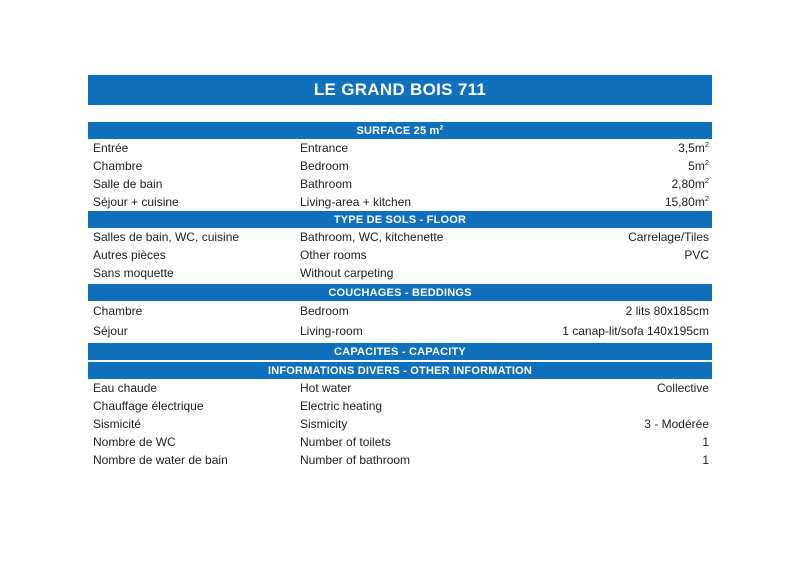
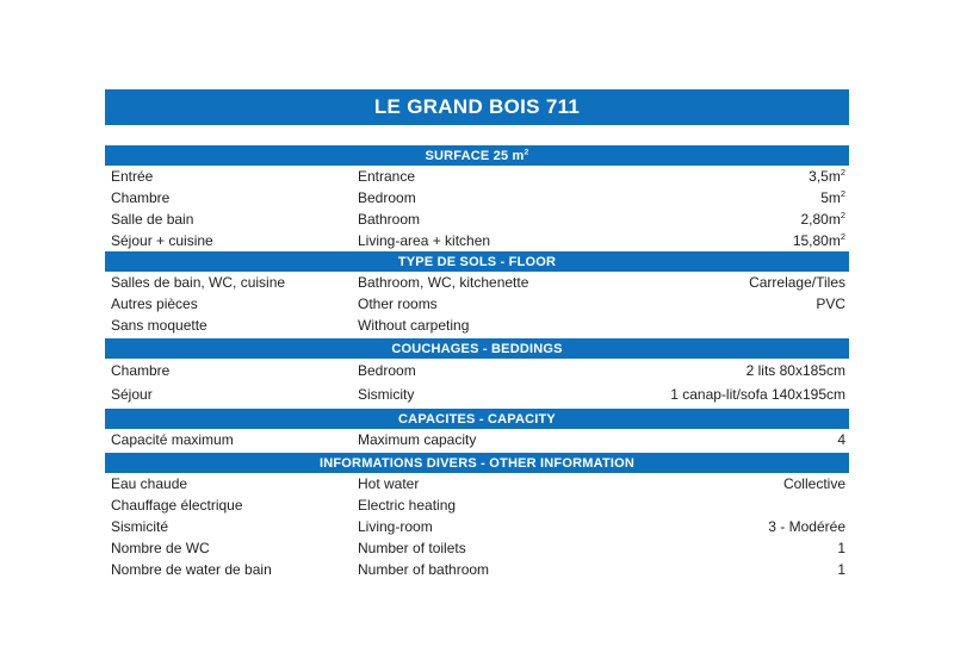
  LE GRAND BOIS 711
  SURFACE 25 m
  Entrée
  Entrance
  3,5m2
  Chambre
  Bedroom
  5m2
  Salle de bain
  Bathroom
  2,80m2
  Séjour + cuisine
  Living-area + kitchen
  15,80m2
  TYPE DE SOLS - FLOOR
  Salles de bain, WC, cuisine
  Bathroom, WC, kitchenette
  Carrelage/Tiles
  Autres pièces
  Other rooms
  PVC
  Sans moquette
  Without carpeting
  COUCHAGES - BEDDINGS
  Chambre
  Bedroom
  2 lits 80x185cm
  Séjour
- Living-room
+ Sismicity
  1 canap-lit/sofa 140x195cm
  CAPACITES - CAPACITY
+ Capacité maximum
+ Maximum capacity
+ 4
  INFORMATIONS DIVERS - OTHER INFORMATION
  Eau chaude
  Hot water
  Collective
  Chauffage électrique
  Electric heating
  Sismicité
- Sismicity
+ Living-room
  3 - Modérée
  Nombre de WC
  Number of toilets
  1
  Nombre de water de bain
  Number of bathroom
  1
